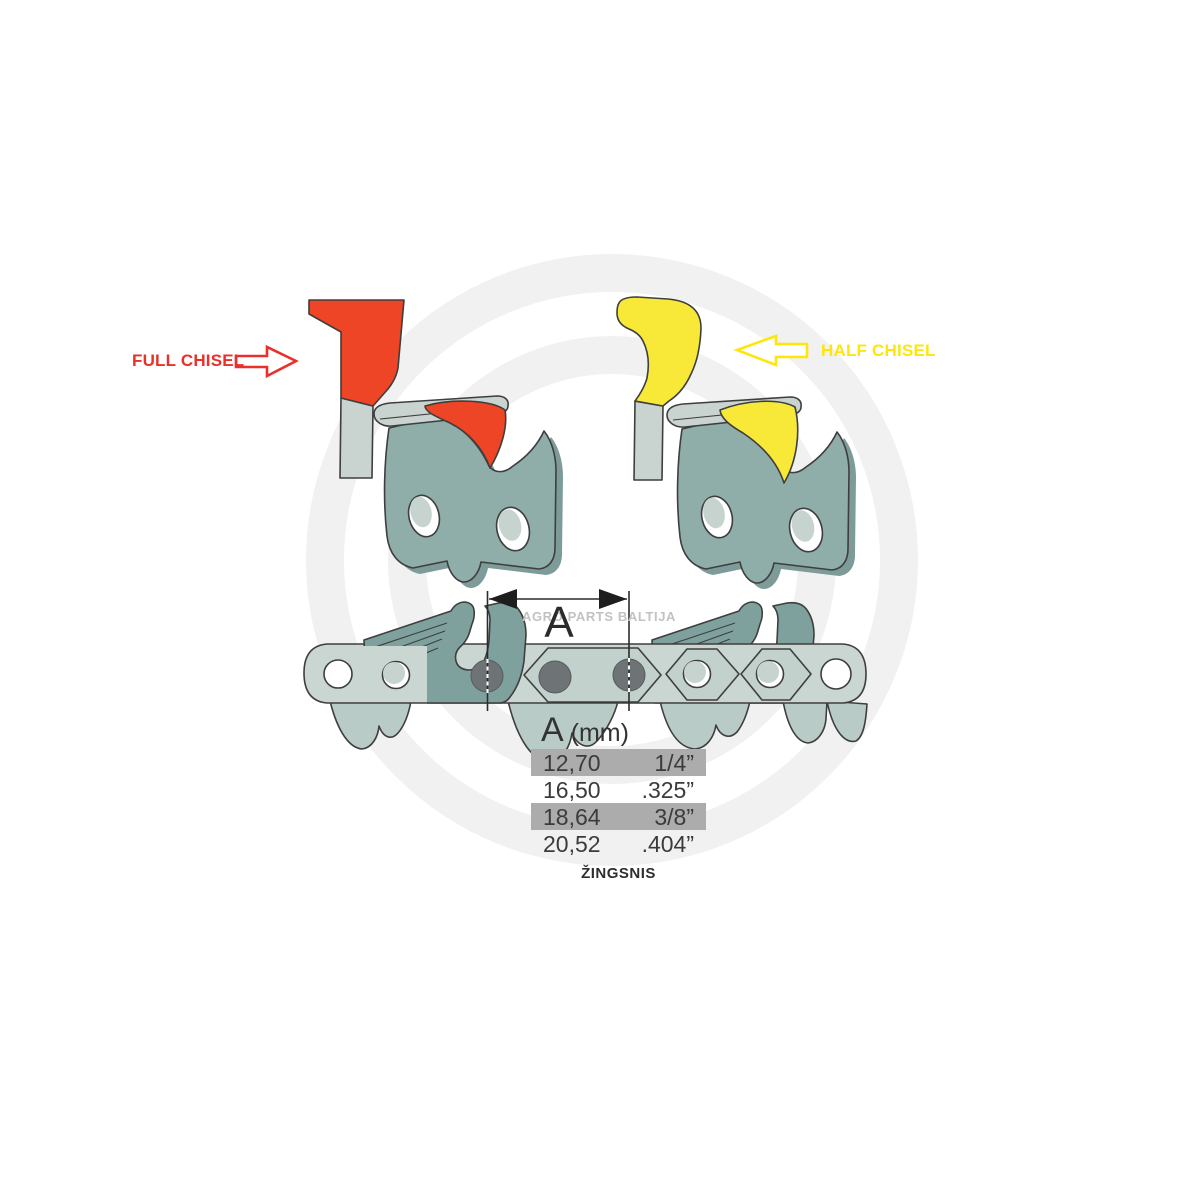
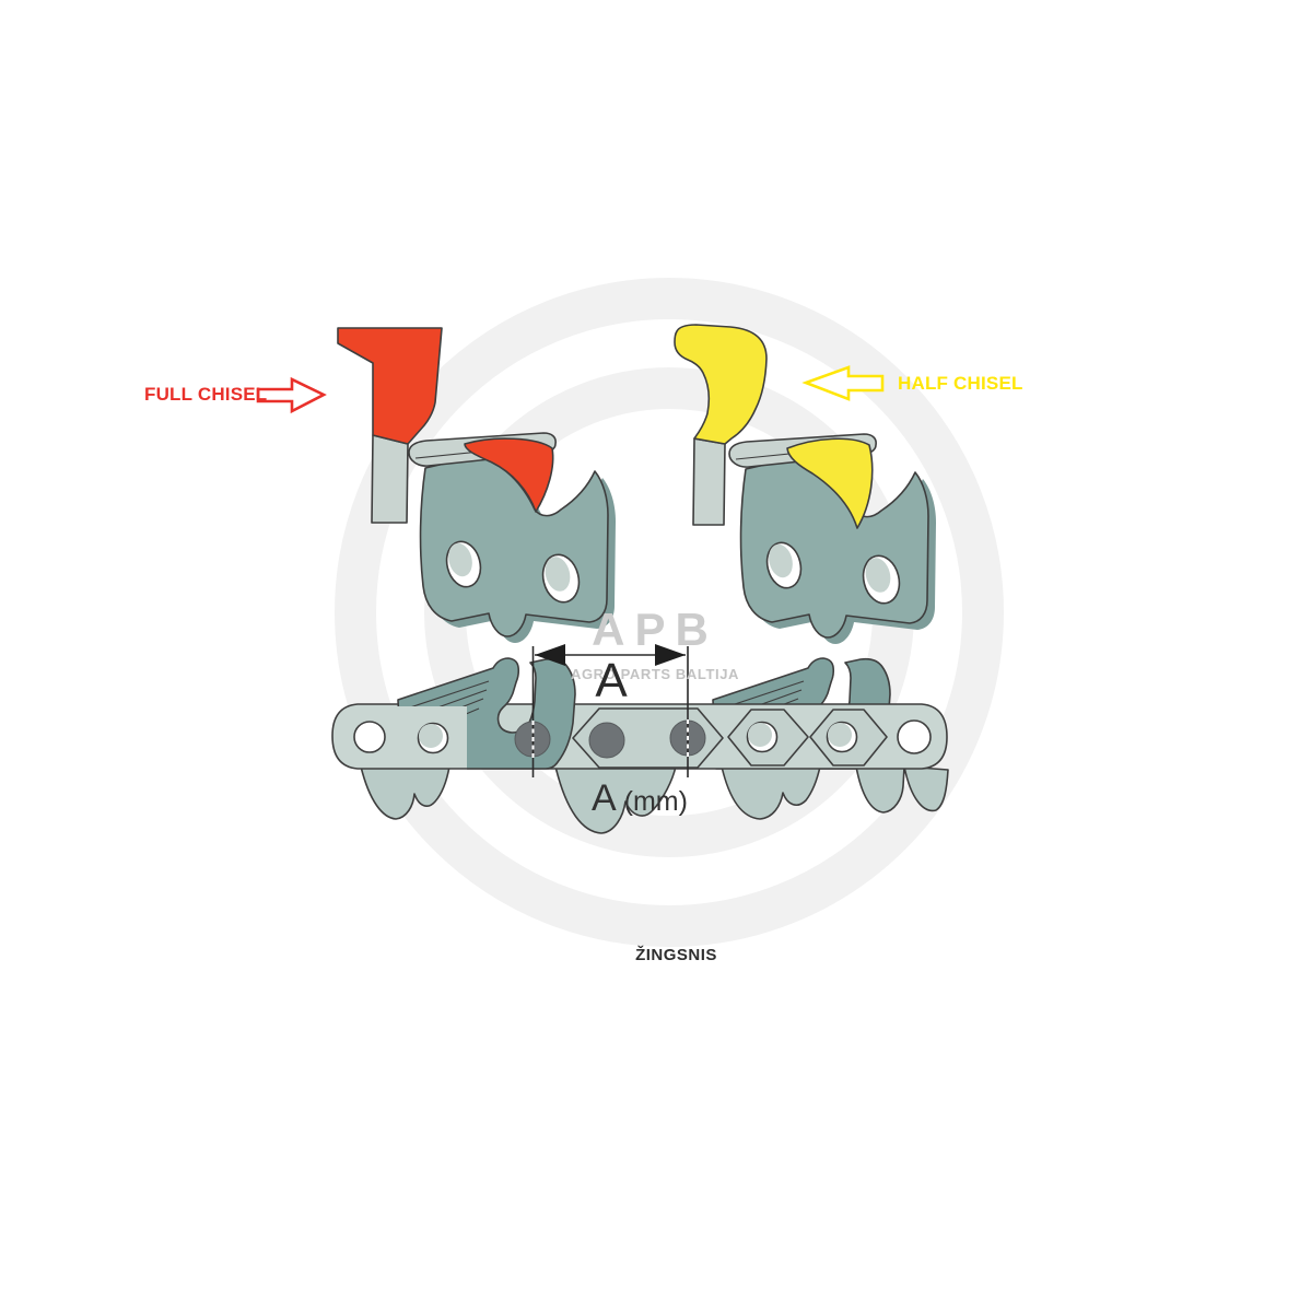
+ APB
  AGRO PARTS BALTIJA
  FULL CHISEL
  HALF CHISEL
  A
  A (mm)
- 12,70
- 1/4”
- 16,50
- .325”
- 18,64
- 3/8”
- 20,52
- .404”
  ŽINGSNIS
